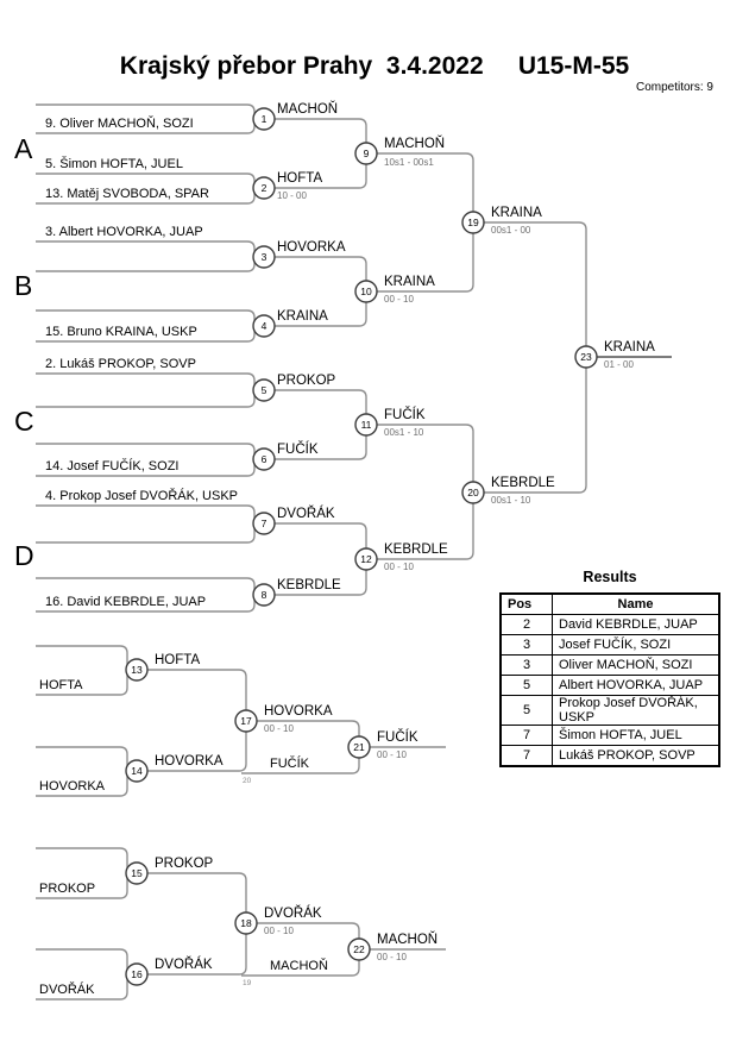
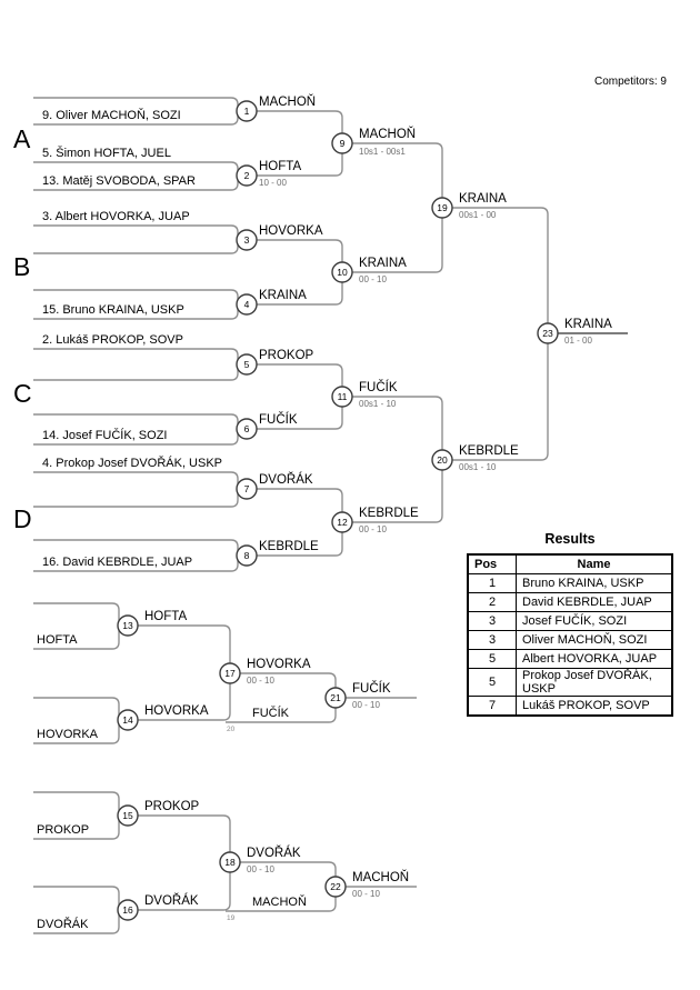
- Krajský přebor Prahy 3.4.2022 U15-M-55
  Competitors: 9
  A
  B
  C
  D
  9. Oliver MACHOŇ, SOZI
  5. Šimon HOFTA, JUEL
  13. Matěj SVOBODA, SPAR
  3. Albert HOVORKA, JUAP
  15. Bruno KRAINA, USKP
  2. Lukáš PROKOP, SOVP
  14. Josef FUČÍK, SOZI
  4. Prokop Josef DVOŘÁK, USKP
  16. David KEBRDLE, JUAP
  HOFTA
  HOVORKA
  FUČÍK
  PROKOP
  DVOŘÁK
  MACHOŇ
  1
  MACHOŇ
  2
  HOFTA
  10 - 00
  3
  HOVORKA
  4
  KRAINA
  5
  PROKOP
  6
  FUČÍK
  7
  DVOŘÁK
  8
  KEBRDLE
  9
  MACHOŇ
  10s1 - 00s1
  10
  KRAINA
  00 - 10
  11
  FUČÍK
  00s1 - 10
  12
  KEBRDLE
  00 - 10
  19
  KRAINA
  00s1 - 00
  20
  KEBRDLE
  00s1 - 10
  23
  KRAINA
  01 - 00
  13
  HOFTA
  14
  HOVORKA
  17
  HOVORKA
  00 - 10
  21
  FUČÍK
  00 - 10
  15
  PROKOP
  16
  DVOŘÁK
  18
  DVOŘÁK
  00 - 10
  22
  MACHOŇ
  00 - 10
  Results
  Pos	Name
+ 1	Bruno KRAINA, USKP
  2	David KEBRDLE, JUAP
  3	Josef FUČÍK, SOZI
  3	Oliver MACHOŇ, SOZI
  5	Albert HOVORKA, JUAP
  5	Prokop Josef DVOŘÁK, USKP
- 7	Šimon HOFTA, JUEL
  7	Lukáš PROKOP, SOVP
